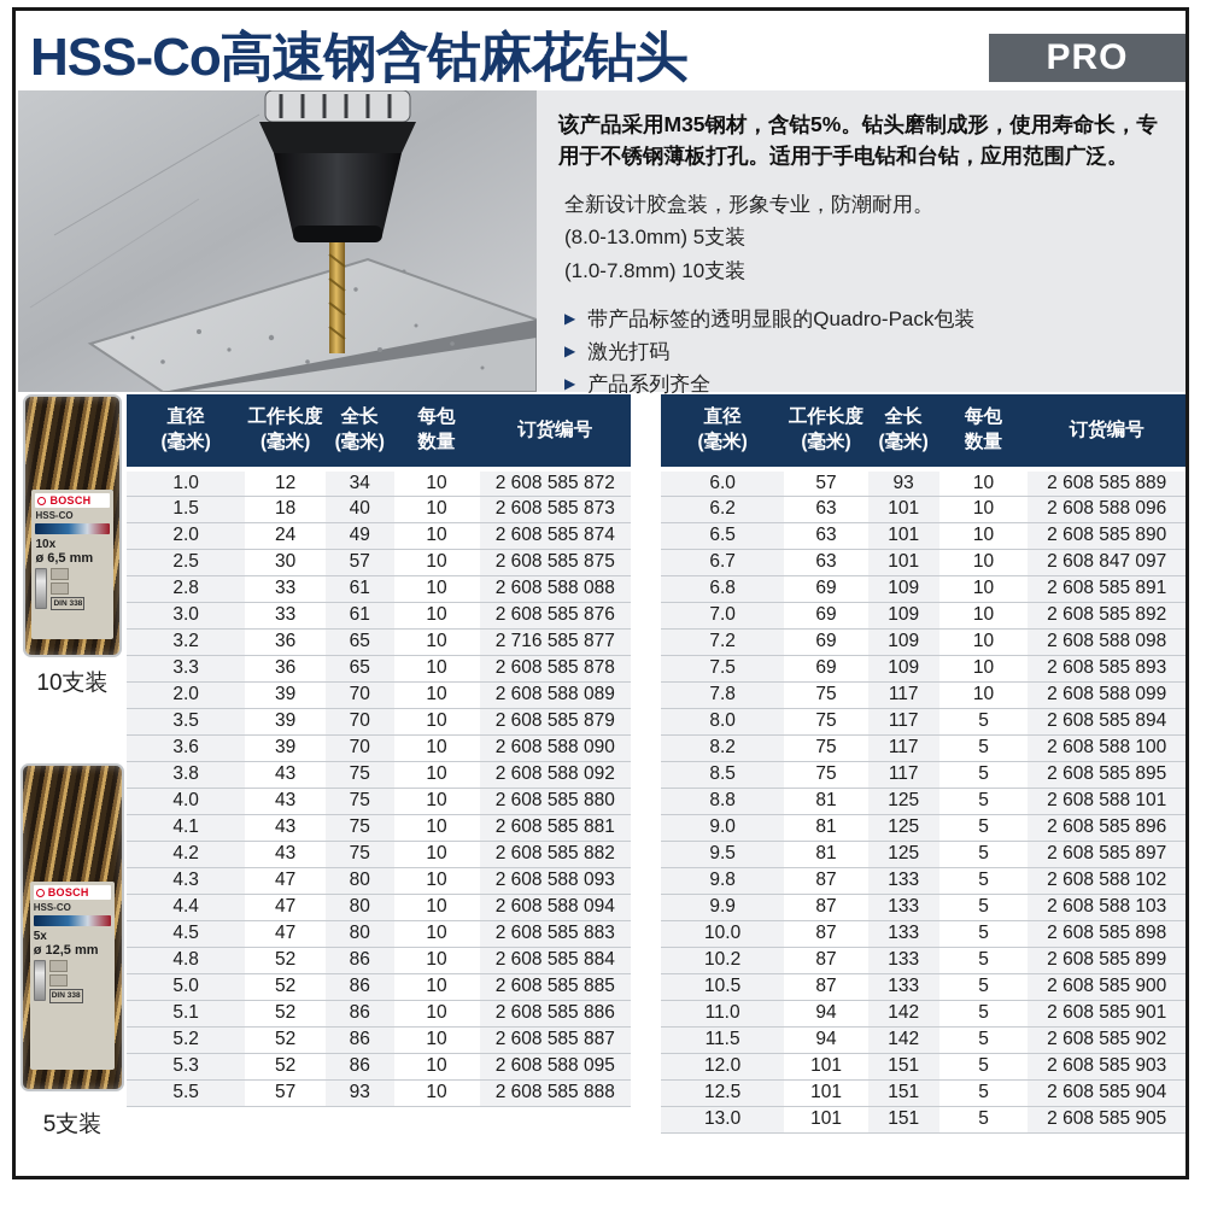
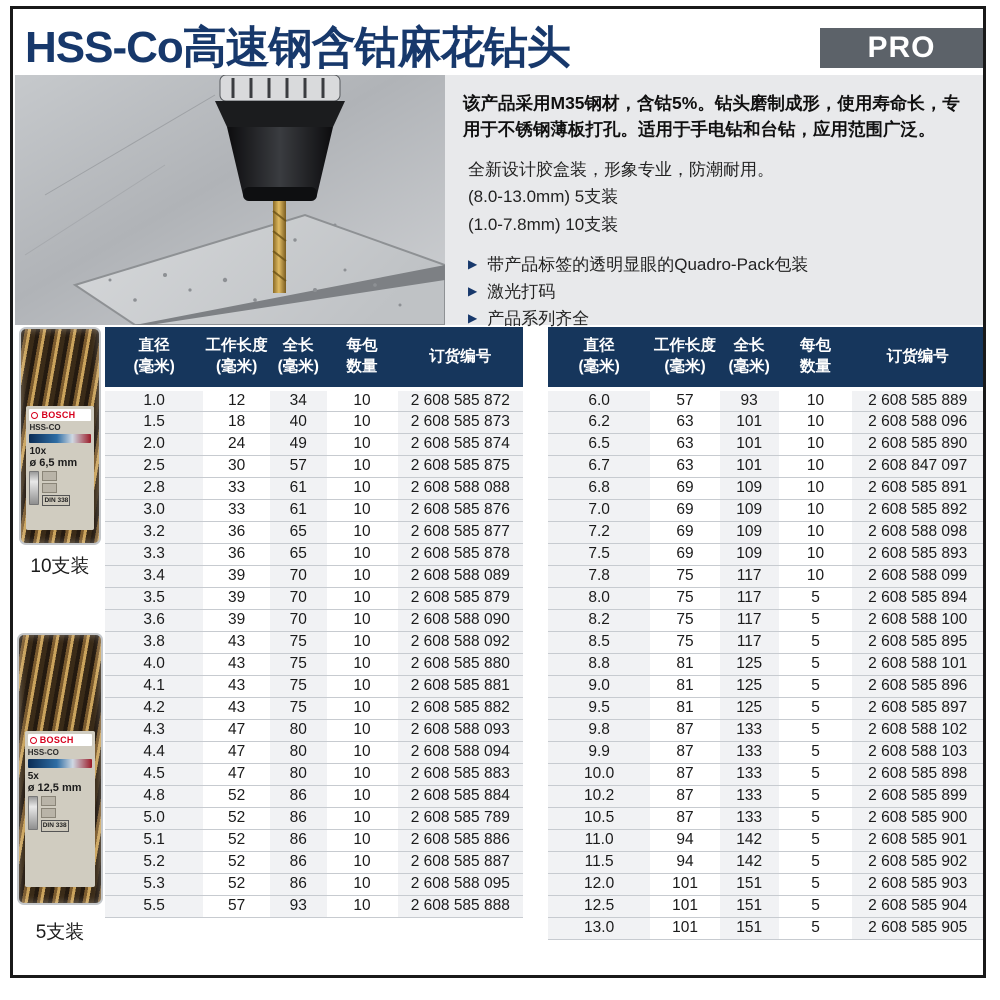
  HSS-Co高速钢含钴麻花钻头
  PRO
  该产品采用M35钢材，含钴5%。钻头磨制成形，使用寿命长，专用于不锈钢薄板打孔。适用于手电钻和台钻，应用范围广泛。
  全新设计胶盒装，形象专业，防潮耐用。
  (8.0-13.0mm) 5支装
  (1.0-7.8mm) 10支装
  ▶
  带产品标签的透明显眼的Quadro-Pack包装
  ▶
  激光打码
  ▶
  产品系列齐全
  BOSCH
  HSS-CO
  10x
  ø 6,5 mm
  10支装
  BOSCH
  HSS-CO
  5x
  ø 12,5 mm
  5支装
  直径(毫米)	工作长度(毫米)	全长(毫米)	每包数量	订货编号
  1.0	12	34	10	2 608 585 872
  1.5	18	40	10	2 608 585 873
  2.0	24	49	10	2 608 585 874
  2.5	30	57	10	2 608 585 875
  2.8	33	61	10	2 608 588 088
  3.0	33	61	10	2 608 585 876
- 3.2	36	65	10	2 716 585 877
+ 3.2	36	65	10	2 608 585 877
  3.3	36	65	10	2 608 585 878
- 2.0	39	70	10	2 608 588 089
+ 3.4	39	70	10	2 608 588 089
  3.5	39	70	10	2 608 585 879
  3.6	39	70	10	2 608 588 090
  3.8	43	75	10	2 608 588 092
  4.0	43	75	10	2 608 585 880
  4.1	43	75	10	2 608 585 881
  4.2	43	75	10	2 608 585 882
  4.3	47	80	10	2 608 588 093
  4.4	47	80	10	2 608 588 094
  4.5	47	80	10	2 608 585 883
  4.8	52	86	10	2 608 585 884
- 5.0	52	86	10	2 608 585 885
+ 5.0	52	86	10	2 608 585 789
  5.1	52	86	10	2 608 585 886
  5.2	52	86	10	2 608 585 887
  5.3	52	86	10	2 608 588 095
  5.5	57	93	10	2 608 585 888
  直径(毫米)	工作长度(毫米)	全长(毫米)	每包数量	订货编号
  6.0	57	93	10	2 608 585 889
  6.2	63	101	10	2 608 588 096
  6.5	63	101	10	2 608 585 890
  6.7	63	101	10	2 608 847 097
  6.8	69	109	10	2 608 585 891
  7.0	69	109	10	2 608 585 892
  7.2	69	109	10	2 608 588 098
  7.5	69	109	10	2 608 585 893
  7.8	75	117	10	2 608 588 099
  8.0	75	117	5	2 608 585 894
  8.2	75	117	5	2 608 588 100
  8.5	75	117	5	2 608 585 895
  8.8	81	125	5	2 608 588 101
  9.0	81	125	5	2 608 585 896
  9.5	81	125	5	2 608 585 897
  9.8	87	133	5	2 608 588 102
  9.9	87	133	5	2 608 588 103
  10.0	87	133	5	2 608 585 898
  10.2	87	133	5	2 608 585 899
  10.5	87	133	5	2 608 585 900
  11.0	94	142	5	2 608 585 901
  11.5	94	142	5	2 608 585 902
  12.0	101	151	5	2 608 585 903
  12.5	101	151	5	2 608 585 904
  13.0	101	151	5	2 608 585 905
